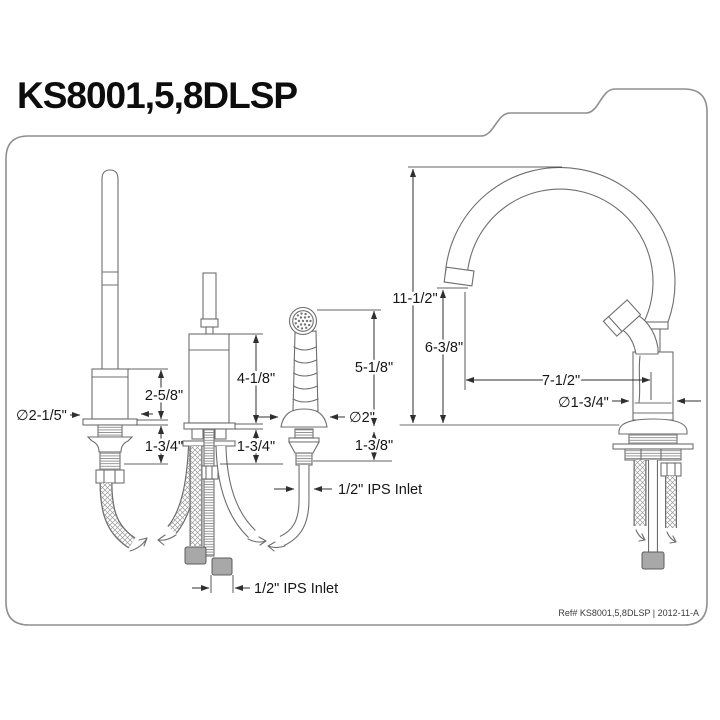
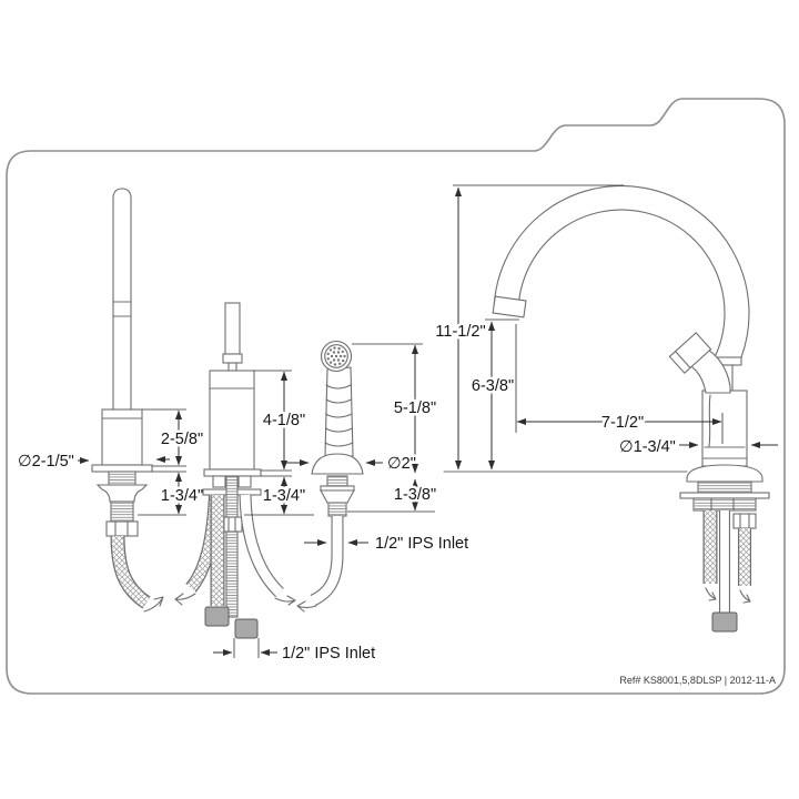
- KS8001,5,8DLSP
  ∅2-1/5"
  2-5/8"
  1-3/4"
  4-1/8"
  1-3/4"
  1/2" IPS Inlet
  5-1/8"
  ∅2"
  1-3/8"
  1/2" IPS Inlet
  11-1/2"
  6-3/8"
  7-1/2"
  ∅1-3/4"
  Ref# KS8001,5,8DLSP | 2012-11-A
